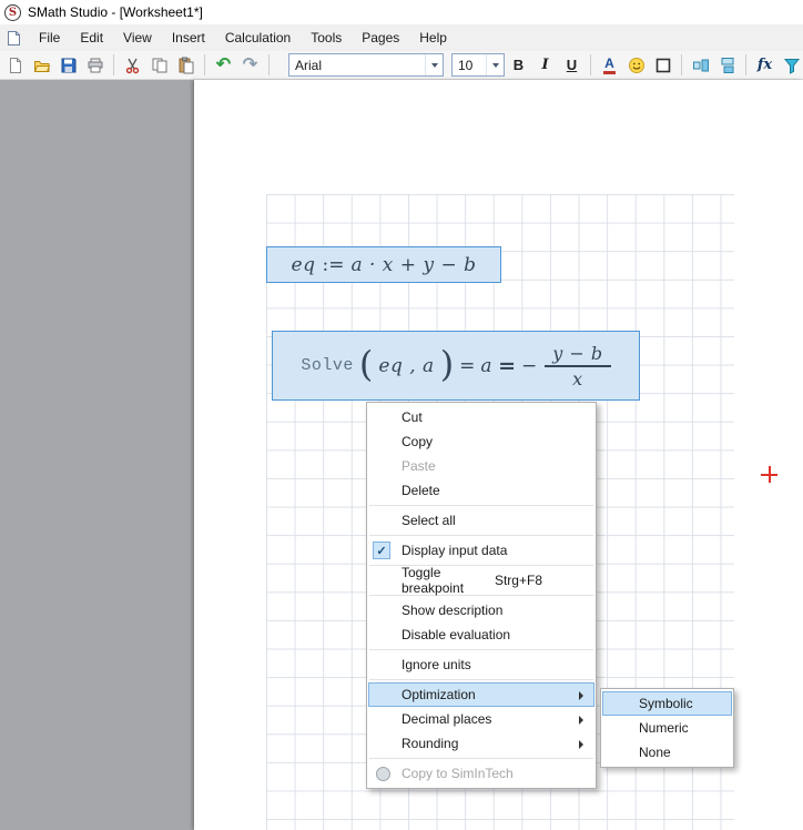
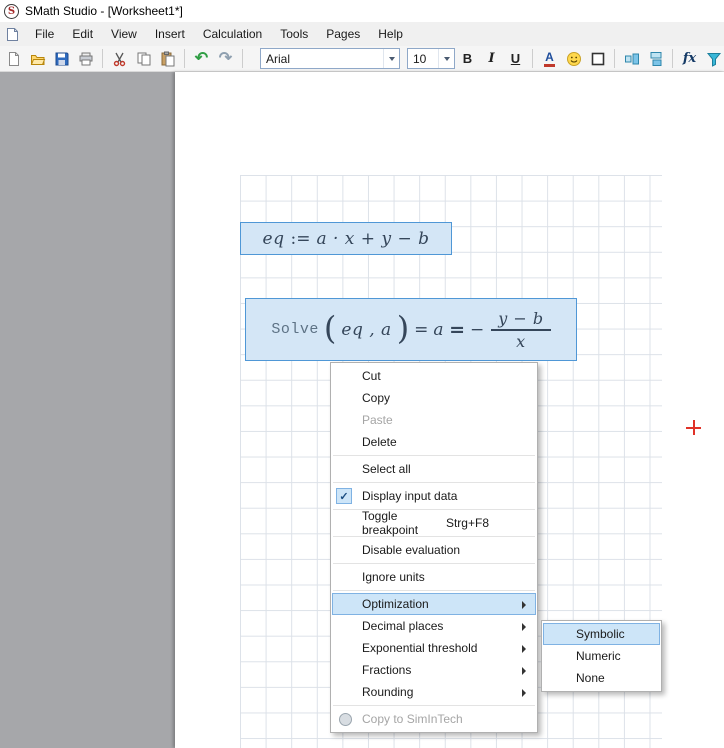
  S
  SMath Studio - [Worksheet1*]
  File
  Edit
  View
  Insert
  Calculation
  Tools
  Pages
  Help
  ↶
  ↷
  Arial
  10
  B
  I
  U
  A
  fx
  eq
  :=
  a · x + y − b
  Solve
  (
  eq , a
  )
  =
  a
  =
  −
  y − b
  x
  Cut
  Copy
  Paste
  Delete
  Select all
  ✓
  Display input data
  Toggle breakpoint
  Strg+F8
- Show description
  Disable evaluation
  Ignore units
  Optimization
  Decimal places
+ Exponential threshold
+ Fractions
  Rounding
  Copy to SimInTech
  Symbolic
  Numeric
  None
